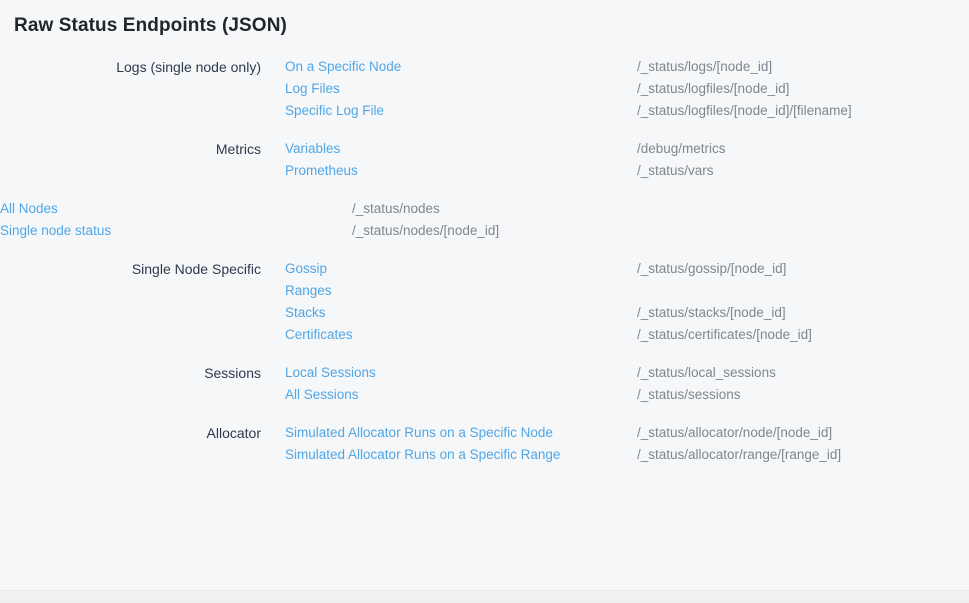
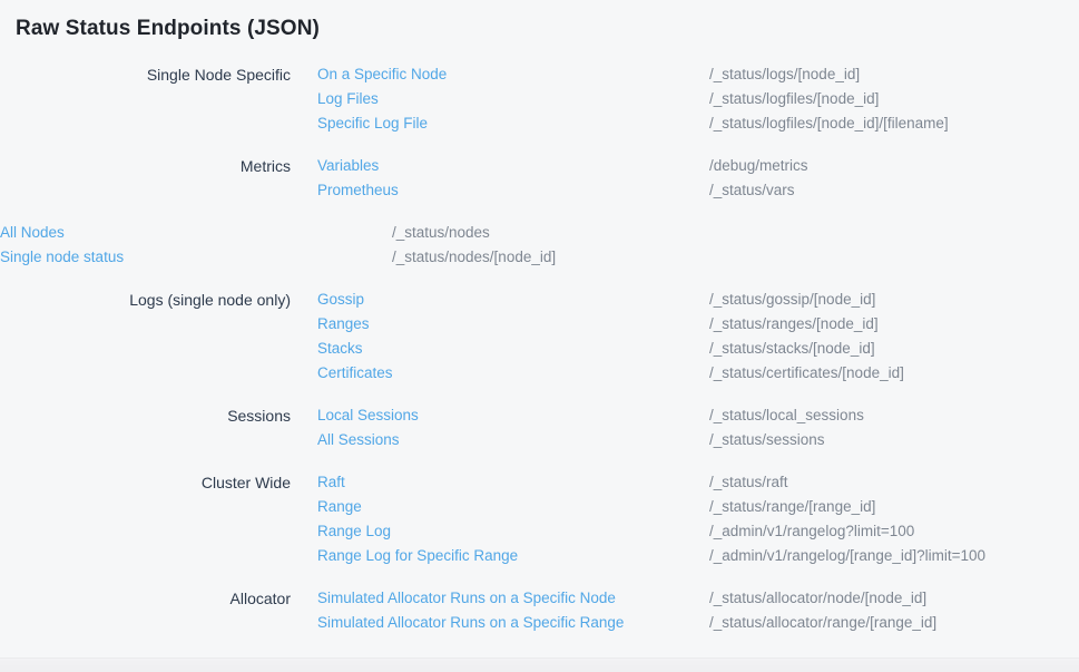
  Raw Status Endpoints (JSON)
- Logs (single node only)
+ Single Node Specific
  On a Specific Node
  /_status/logs/[node_id]
  Log Files
  /_status/logfiles/[node_id]
  Specific Log File
  /_status/logfiles/[node_id]/[filename]
  Metrics
  Variables
  /debug/metrics
  Prometheus
  /_status/vars
  All Nodes
  /_status/nodes
  Single node status
  /_status/nodes/[node_id]
- Single Node Specific
+ Logs (single node only)
  Gossip
  /_status/gossip/[node_id]
  Ranges
+ /_status/ranges/[node_id]
  Stacks
  /_status/stacks/[node_id]
  Certificates
  /_status/certificates/[node_id]
  Sessions
  Local Sessions
  /_status/local_sessions
  All Sessions
  /_status/sessions
+ Cluster Wide
+ Raft
+ /_status/raft
+ Range
+ /_status/range/[range_id]
+ Range Log
+ /_admin/v1/rangelog?limit=100
+ Range Log for Specific Range
+ /_admin/v1/rangelog/[range_id]?limit=100
  Allocator
  Simulated Allocator Runs on a Specific Node
  /_status/allocator/node/[node_id]
  Simulated Allocator Runs on a Specific Range
  /_status/allocator/range/[range_id]
